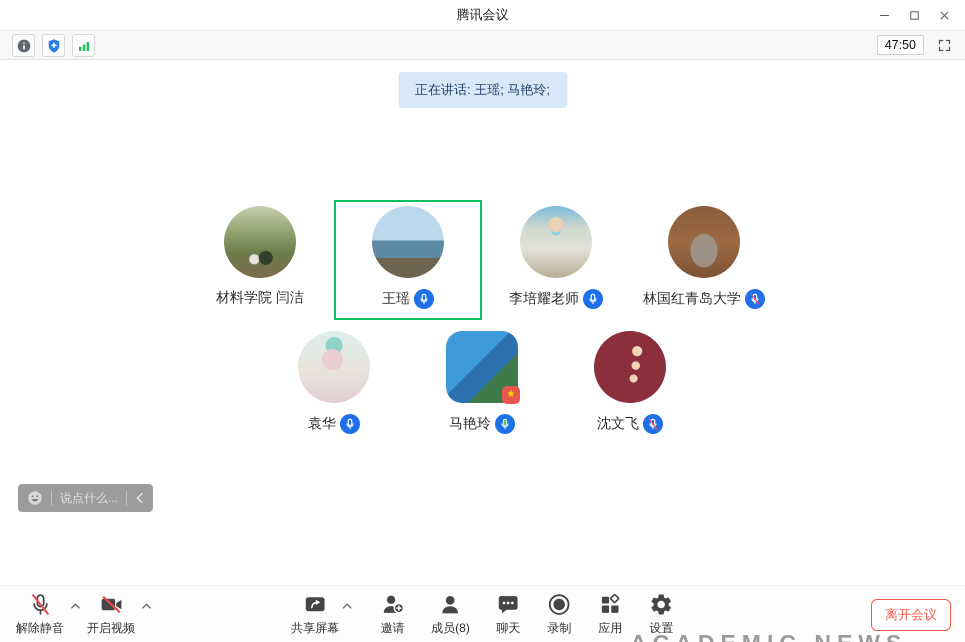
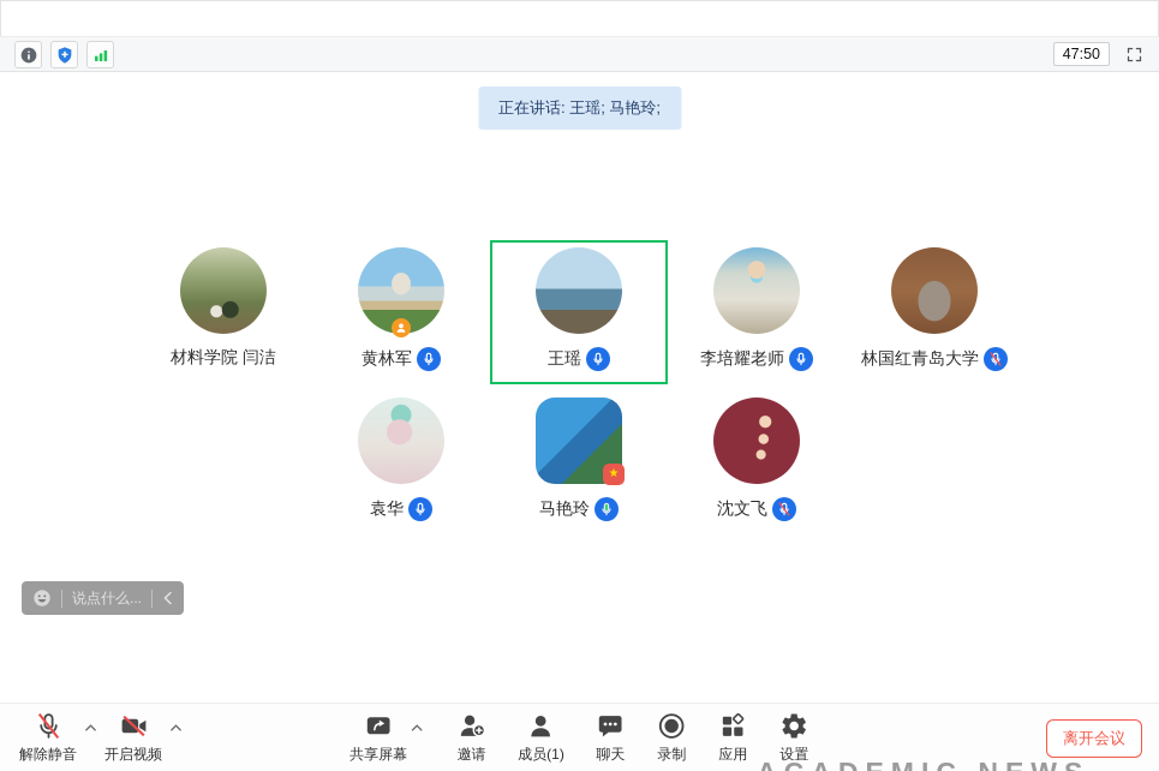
- 腾讯会议
  47:50
  正在讲话: 王瑶; 马艳玲;
  材料学院 闫洁
+ 黄林军
  王瑶
  李培耀老师
  林国红青岛大学
  袁华
  ★
  马艳玲
  沈文飞
  说点什么...
  解除静音
  开启视频
  共享屏幕
  邀请
- 成员(8)
+ 成员(1)
  聊天
  录制
  应用
  设置
  离开会议
